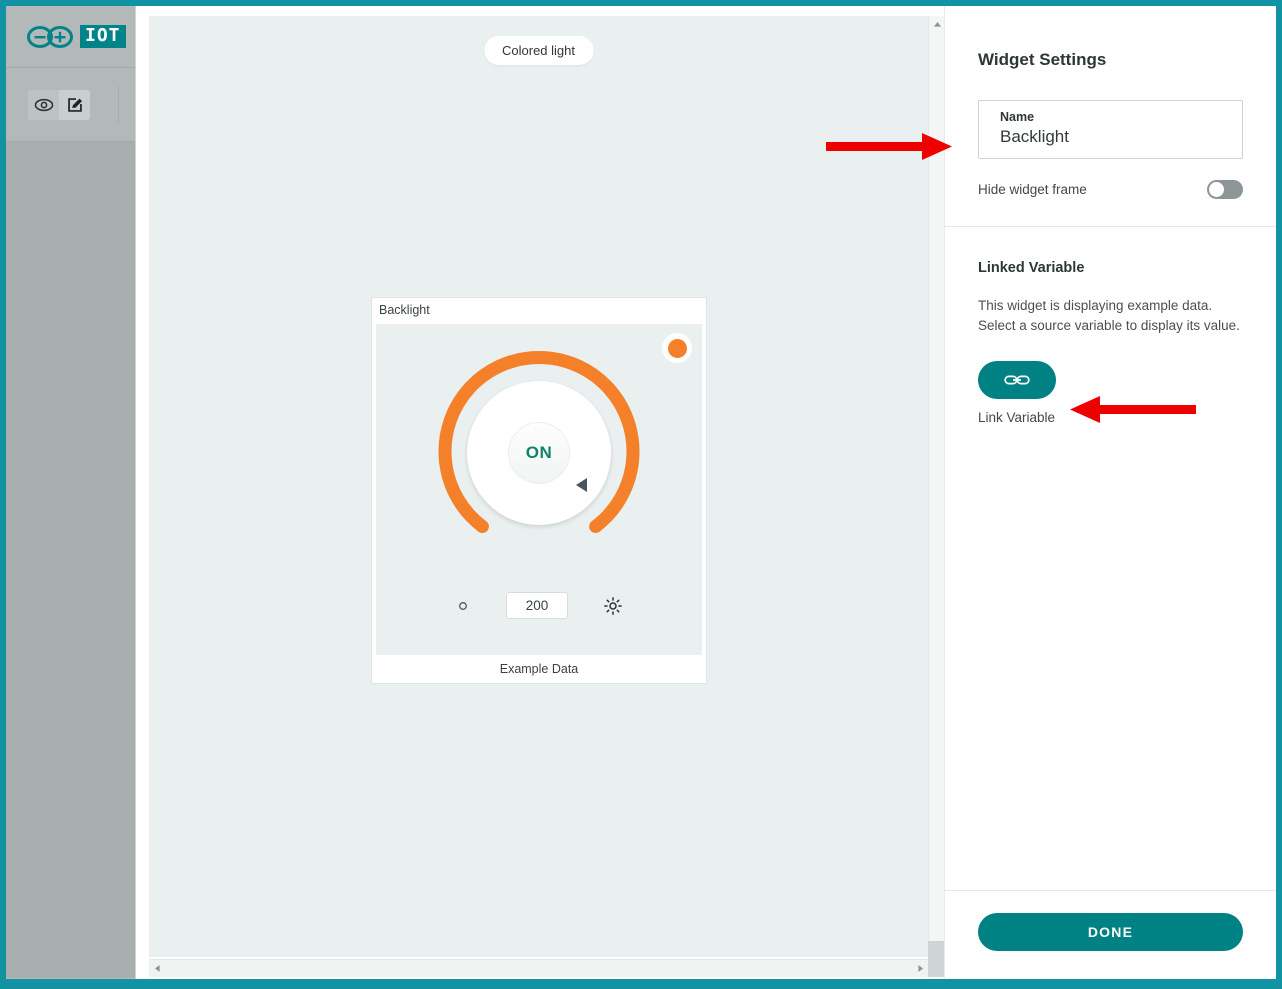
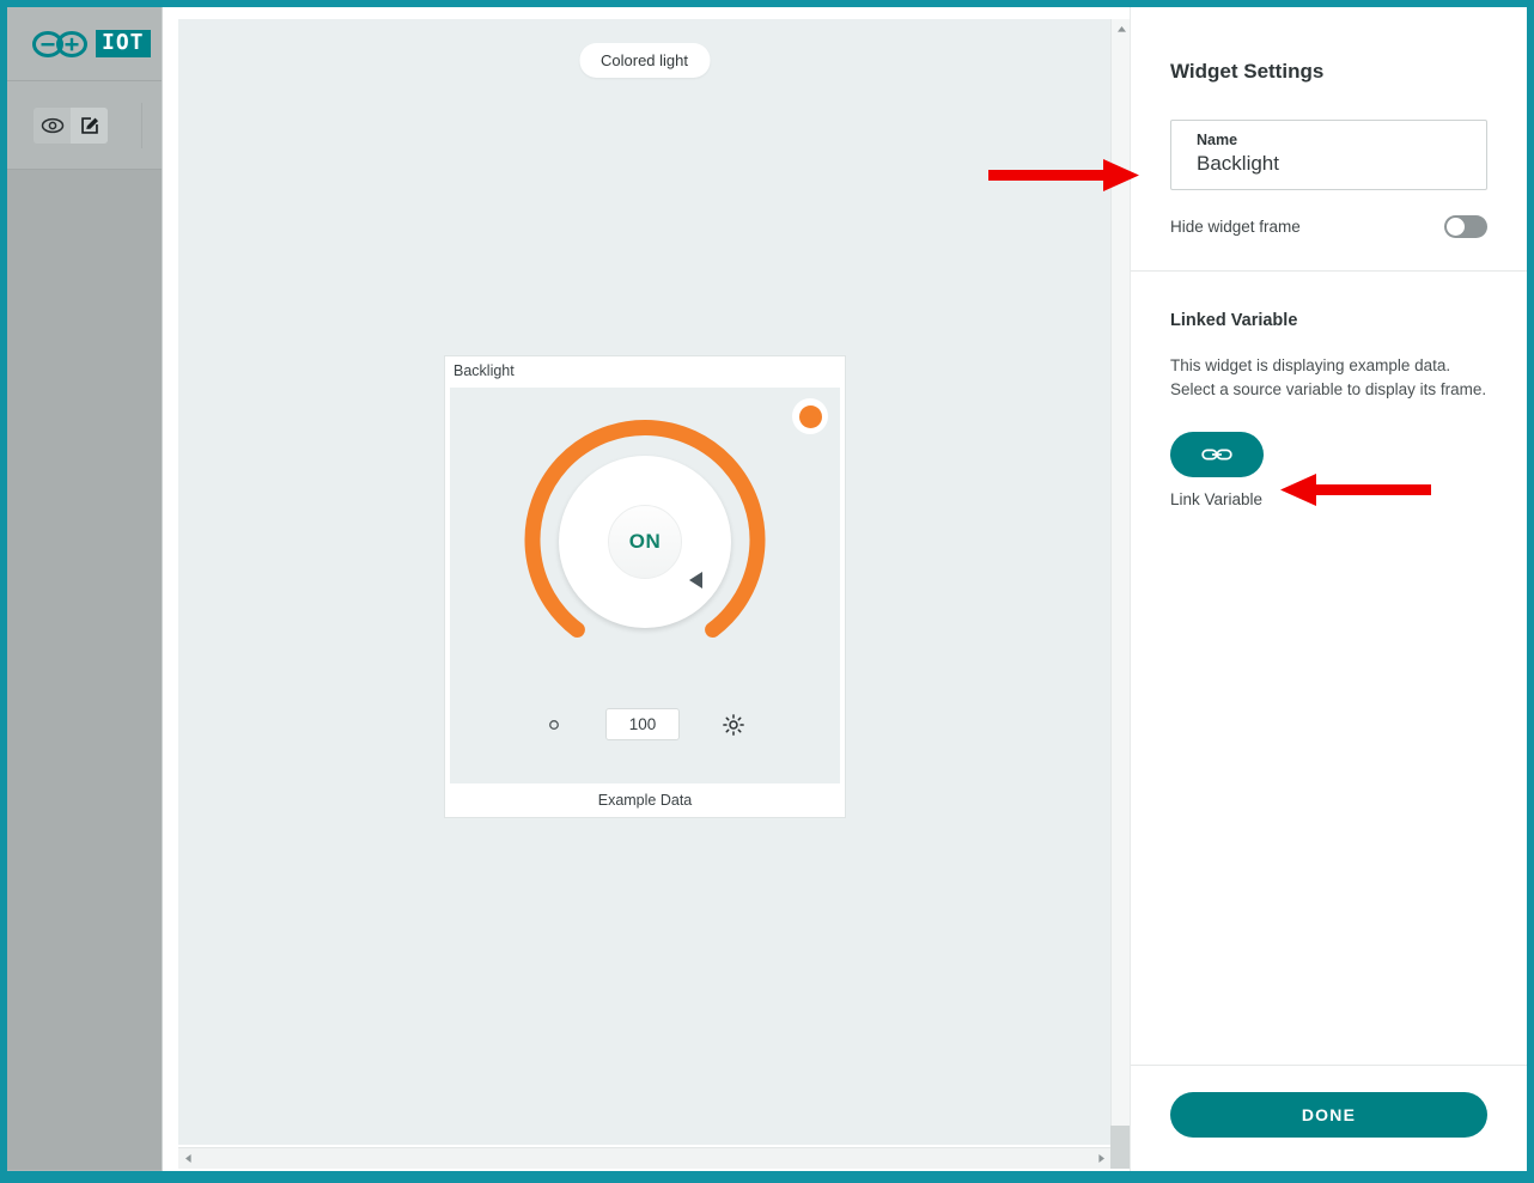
  IOT
  Colored light
  Backlight
  ON
- 200
+ 100
  Example Data
  Widget Settings
  Name
  Backlight
  Hide widget frame
  Linked Variable
- This widget is displaying example data. Select a source variable to display its value.
+ This widget is displaying example data. Select a source variable to display its frame.
  Link Variable
  DONE
